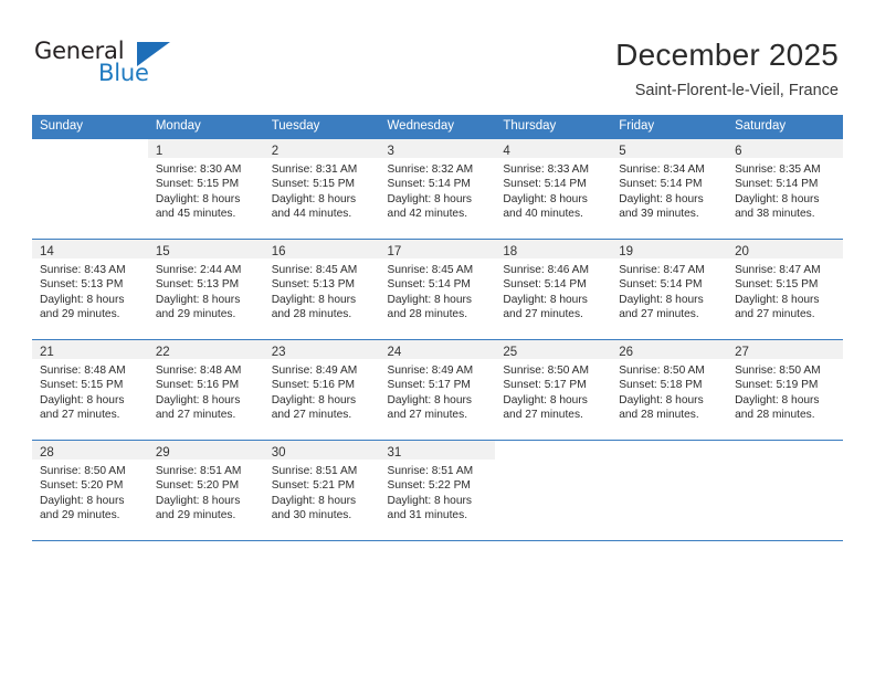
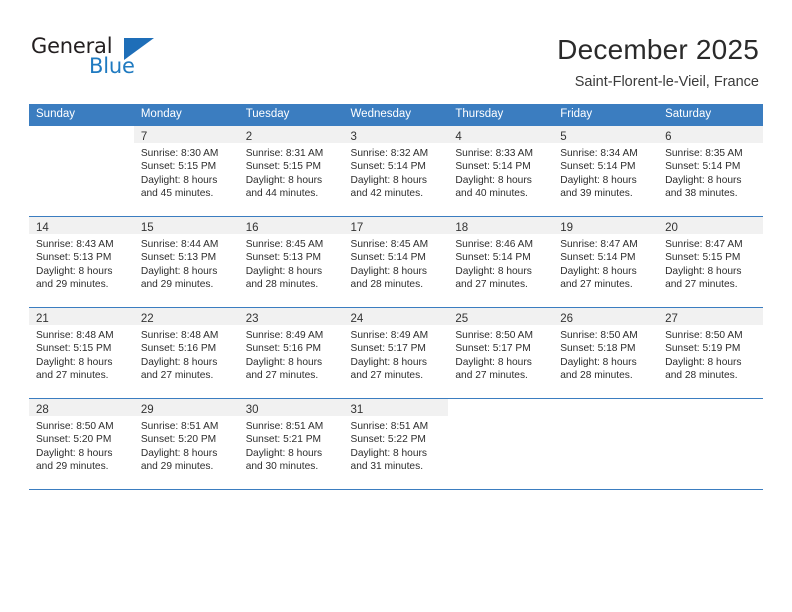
  General
  Blue
  December 2025
  Saint-Florent-le-Vieil, France
  Sunday	Monday	Tuesday	Wednesday	Thursday	Friday	Saturday
- 	1Sunrise: 8:30 AMSunset: 5:15 PMDaylight: 8 hoursand 45 minutes.	2Sunrise: 8:31 AMSunset: 5:15 PMDaylight: 8 hoursand 44 minutes.	3Sunrise: 8:32 AMSunset: 5:14 PMDaylight: 8 hoursand 42 minutes.	4Sunrise: 8:33 AMSunset: 5:14 PMDaylight: 8 hoursand 40 minutes.	5Sunrise: 8:34 AMSunset: 5:14 PMDaylight: 8 hoursand 39 minutes.	6Sunrise: 8:35 AMSunset: 5:14 PMDaylight: 8 hoursand 38 minutes.
+ 	7Sunrise: 8:30 AMSunset: 5:15 PMDaylight: 8 hoursand 45 minutes.	2Sunrise: 8:31 AMSunset: 5:15 PMDaylight: 8 hoursand 44 minutes.	3Sunrise: 8:32 AMSunset: 5:14 PMDaylight: 8 hoursand 42 minutes.	4Sunrise: 8:33 AMSunset: 5:14 PMDaylight: 8 hoursand 40 minutes.	5Sunrise: 8:34 AMSunset: 5:14 PMDaylight: 8 hoursand 39 minutes.	6Sunrise: 8:35 AMSunset: 5:14 PMDaylight: 8 hoursand 38 minutes.
- 14Sunrise: 8:43 AMSunset: 5:13 PMDaylight: 8 hoursand 29 minutes.	15Sunrise: 2:44 AMSunset: 5:13 PMDaylight: 8 hoursand 29 minutes.	16Sunrise: 8:45 AMSunset: 5:13 PMDaylight: 8 hoursand 28 minutes.	17Sunrise: 8:45 AMSunset: 5:14 PMDaylight: 8 hoursand 28 minutes.	18Sunrise: 8:46 AMSunset: 5:14 PMDaylight: 8 hoursand 27 minutes.	19Sunrise: 8:47 AMSunset: 5:14 PMDaylight: 8 hoursand 27 minutes.	20Sunrise: 8:47 AMSunset: 5:15 PMDaylight: 8 hoursand 27 minutes.
+ 14Sunrise: 8:43 AMSunset: 5:13 PMDaylight: 8 hoursand 29 minutes.	15Sunrise: 8:44 AMSunset: 5:13 PMDaylight: 8 hoursand 29 minutes.	16Sunrise: 8:45 AMSunset: 5:13 PMDaylight: 8 hoursand 28 minutes.	17Sunrise: 8:45 AMSunset: 5:14 PMDaylight: 8 hoursand 28 minutes.	18Sunrise: 8:46 AMSunset: 5:14 PMDaylight: 8 hoursand 27 minutes.	19Sunrise: 8:47 AMSunset: 5:14 PMDaylight: 8 hoursand 27 minutes.	20Sunrise: 8:47 AMSunset: 5:15 PMDaylight: 8 hoursand 27 minutes.
  21Sunrise: 8:48 AMSunset: 5:15 PMDaylight: 8 hoursand 27 minutes.	22Sunrise: 8:48 AMSunset: 5:16 PMDaylight: 8 hoursand 27 minutes.	23Sunrise: 8:49 AMSunset: 5:16 PMDaylight: 8 hoursand 27 minutes.	24Sunrise: 8:49 AMSunset: 5:17 PMDaylight: 8 hoursand 27 minutes.	25Sunrise: 8:50 AMSunset: 5:17 PMDaylight: 8 hoursand 27 minutes.	26Sunrise: 8:50 AMSunset: 5:18 PMDaylight: 8 hoursand 28 minutes.	27Sunrise: 8:50 AMSunset: 5:19 PMDaylight: 8 hoursand 28 minutes.
  28Sunrise: 8:50 AMSunset: 5:20 PMDaylight: 8 hoursand 29 minutes.	29Sunrise: 8:51 AMSunset: 5:20 PMDaylight: 8 hoursand 29 minutes.	30Sunrise: 8:51 AMSunset: 5:21 PMDaylight: 8 hoursand 30 minutes.	31Sunrise: 8:51 AMSunset: 5:22 PMDaylight: 8 hoursand 31 minutes.
